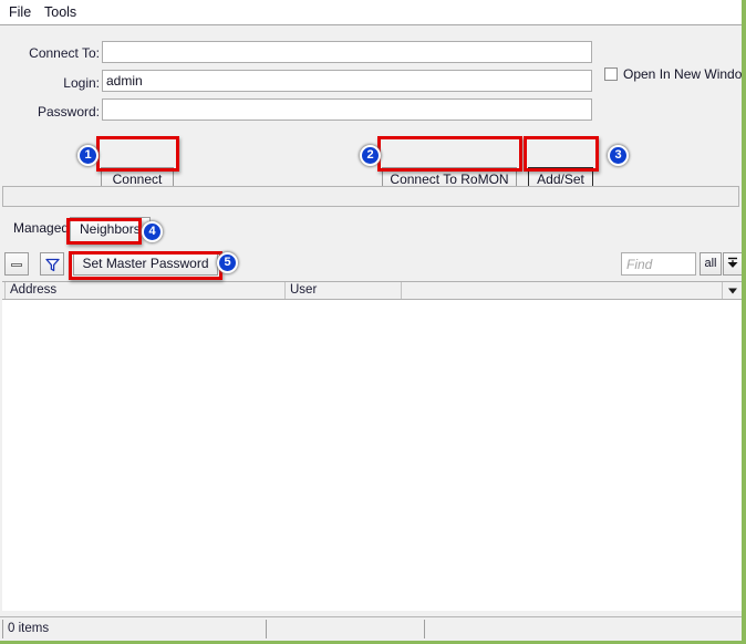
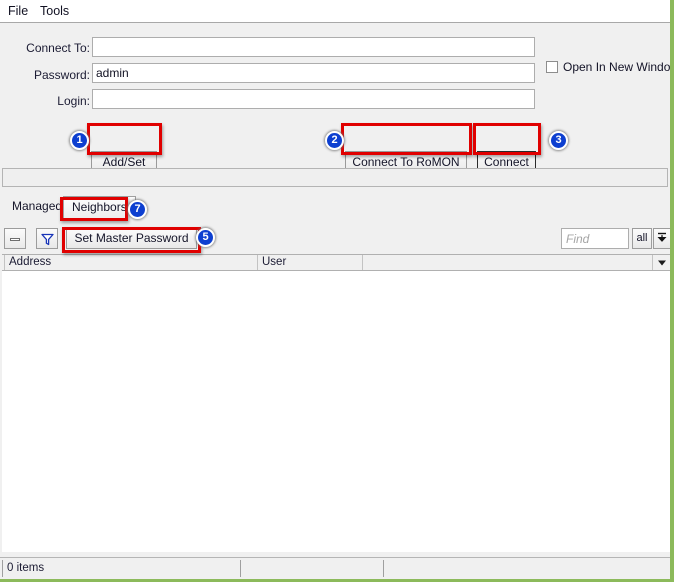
  File
  Tools
  Connect To:
- Login:
+ Password:
  admin
- Password:
+ Login:
  Open In New Windo
- Connect
+ Add/Set
  Connect To RoMON
- Add/Set
+ Connect
  Managed
  Neighbors
  Set Master Password
  Find
  all
  Address
  User
  0 items
  1
  2
  3
- 4
+ 7
  5
